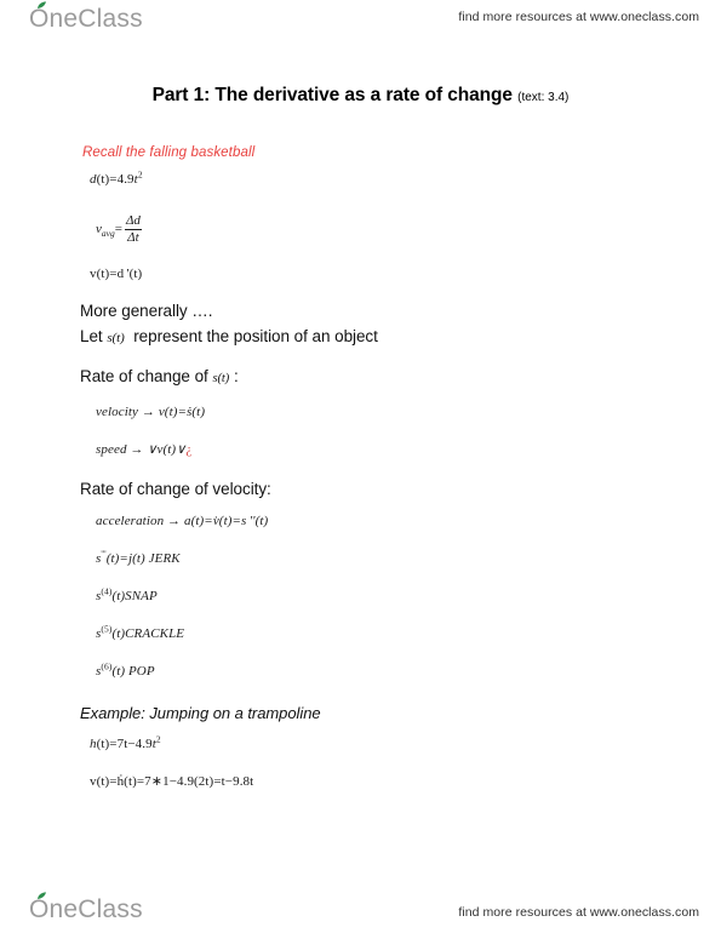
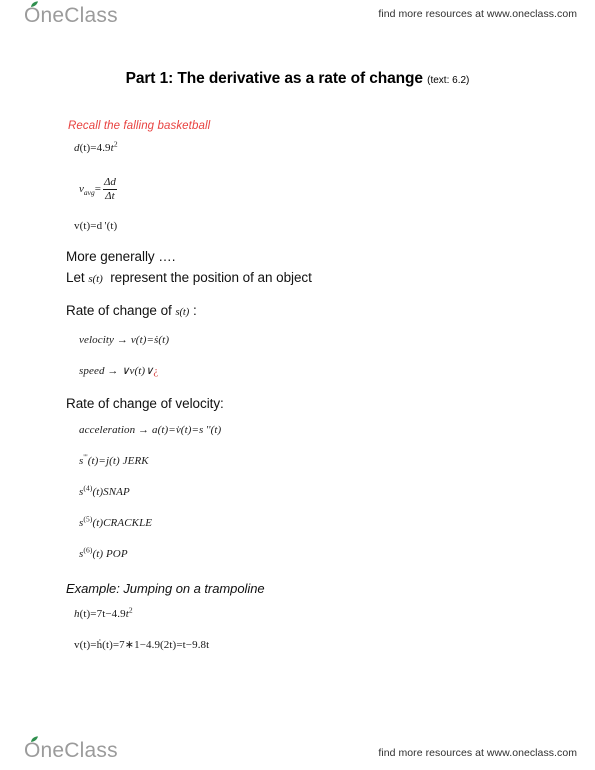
  OneClass
  find more resources at www.oneclass.com
- Part 1: The derivative as a rate of change (text: 3.4)
+ Part 1: The derivative as a rate of change (text: 6.2)
  Recall the falling basketball
  d(t)=4.9t2
  vavg
  =
  Δd
  Δt
  v(t)=d '(t)
  More generally ….
  Let s(t) represent the position of an object
  Rate of change of s(t) :
  velocity → v(t)=ṡ(t)
  speed → ∨v(t)∨¿
  Rate of change of velocity:
  acceleration → a(t)=v̇(t)=s ''(t)
  s'''(t)=j(t) JERK
  s(4)(t)SNAP
  s(5)(t)CRACKLE
  s(6)(t) POP
  Example: Jumping on a trampoline
  h(t)=7t−4.9t2
  v(t)=ḣ(t)=7∗1−4.9(2t)=t−9.8t
  OneClass
  find more resources at www.oneclass.com
